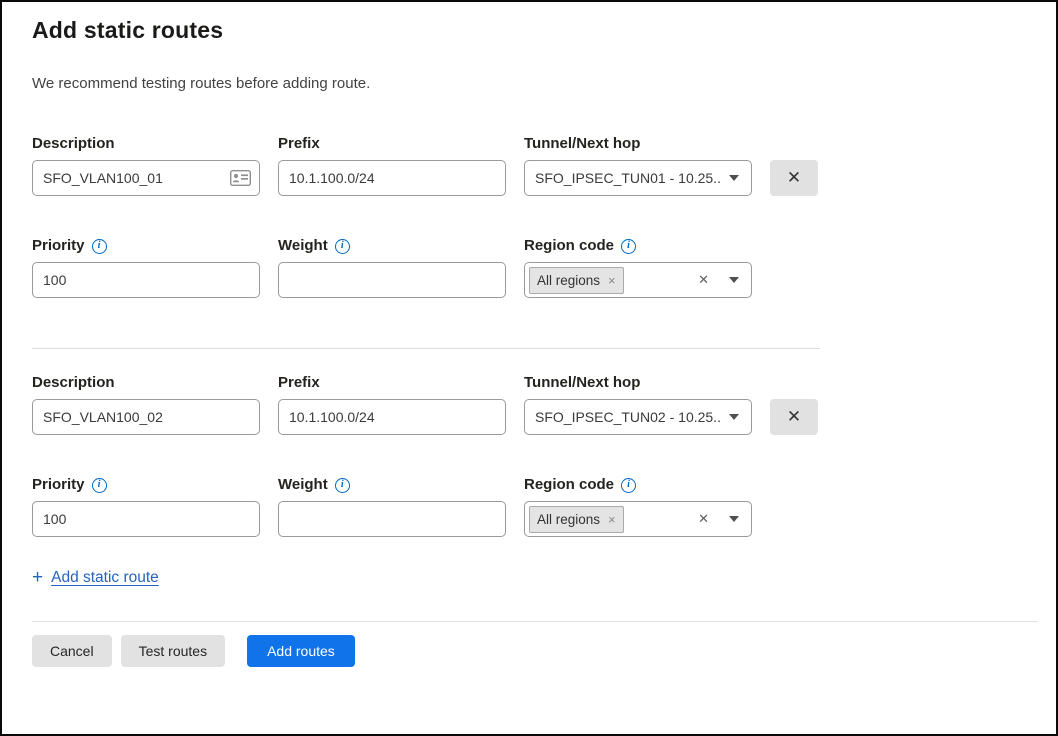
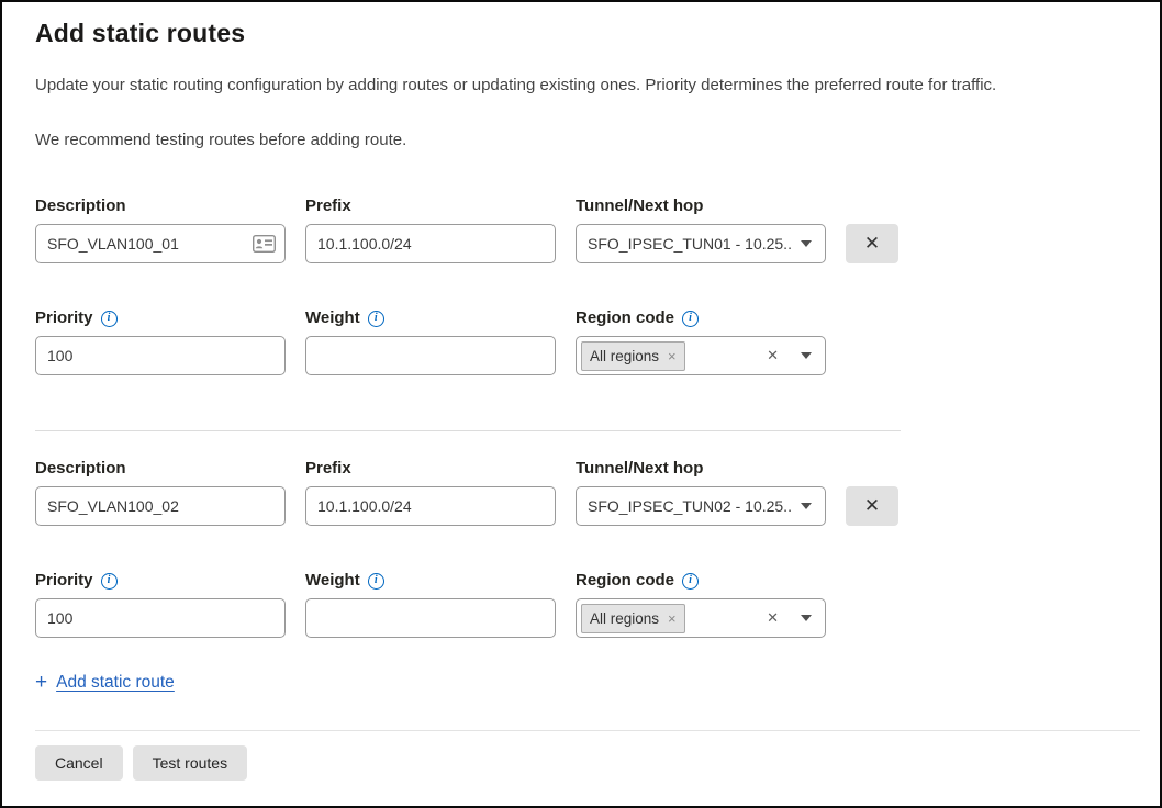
  Add static routes
+ Update your static routing configuration by adding routes or updating existing ones. Priority determines the preferred route for traffic.
  We recommend testing routes before adding route.
  Description
  SFO_VLAN100_01
  Prefix
  10.1.100.0/24
  Tunnel/Next hop
  SFO_IPSEC_TUN01 - 10.25..
  ✕
  Priority
  i
  100
  Weight
  i
  Region code
  i
  All regions
  ×
  ✕
  Description
  SFO_VLAN100_02
  Prefix
  10.1.100.0/24
  Tunnel/Next hop
  SFO_IPSEC_TUN02 - 10.25..
  ✕
  Priority
  i
  100
  Weight
  i
  Region code
  i
  All regions
  ×
  ✕
  +
  Add static route
  Cancel
  Test routes
- Add routes
